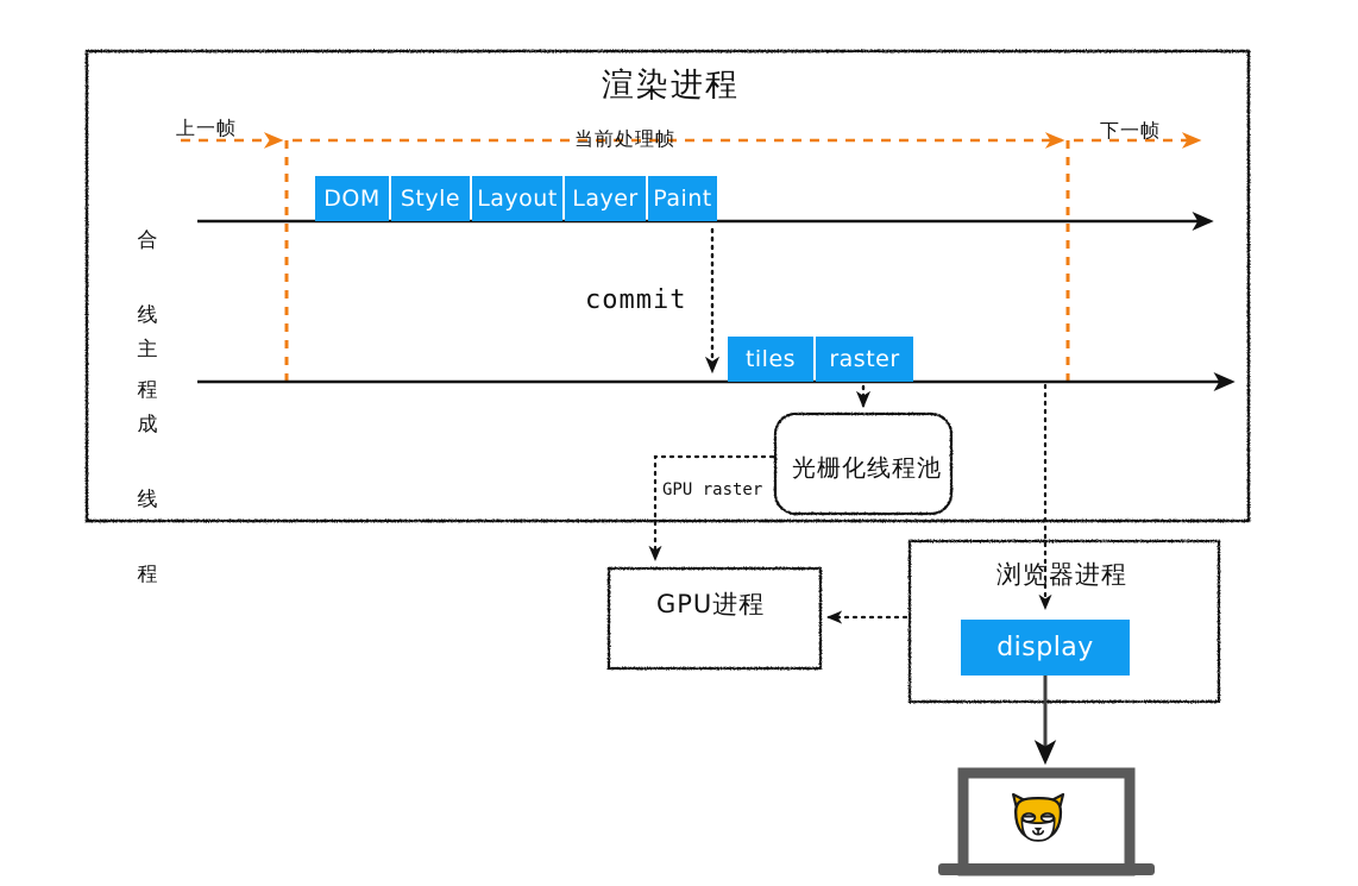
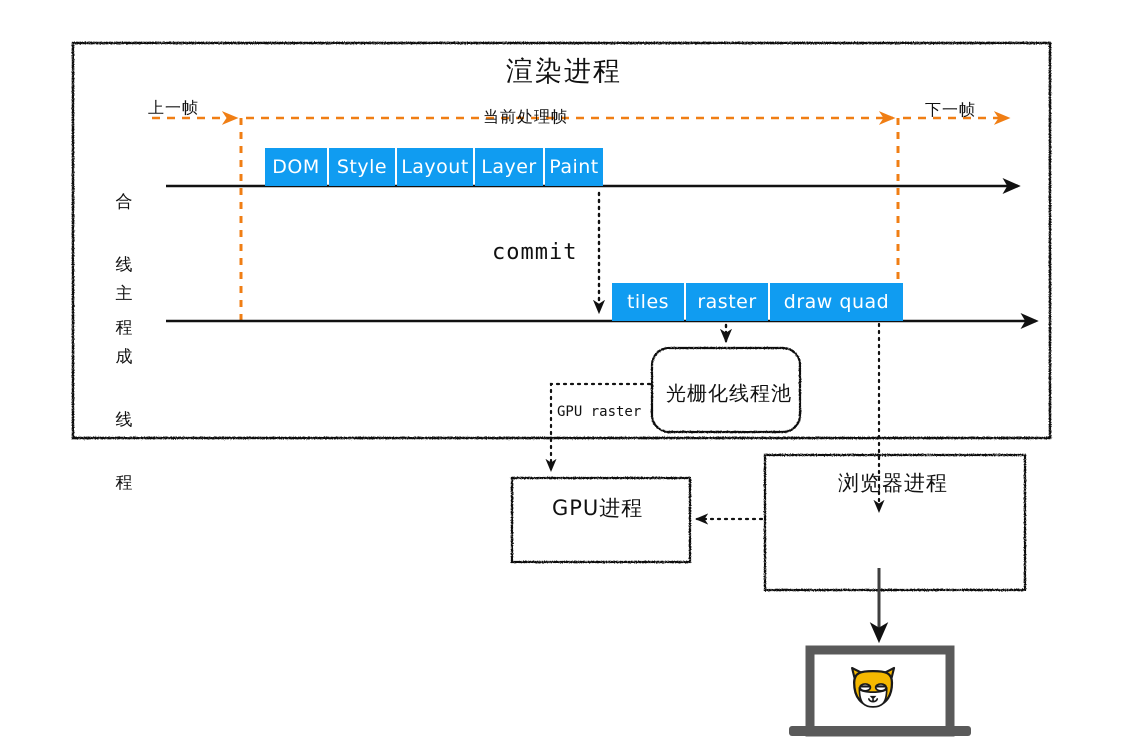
  渲染进程
  上一帧
  当前处理帧
  下一帧
  合
  线
  程
  主
  成
  线
  程
  DOM
  Style
  Layout
  Layer
  Paint
  commit
  tiles
  raster
+ draw quad
  光栅化线程池
  GPU raster
  GPU进程
  浏览器进程
- display
